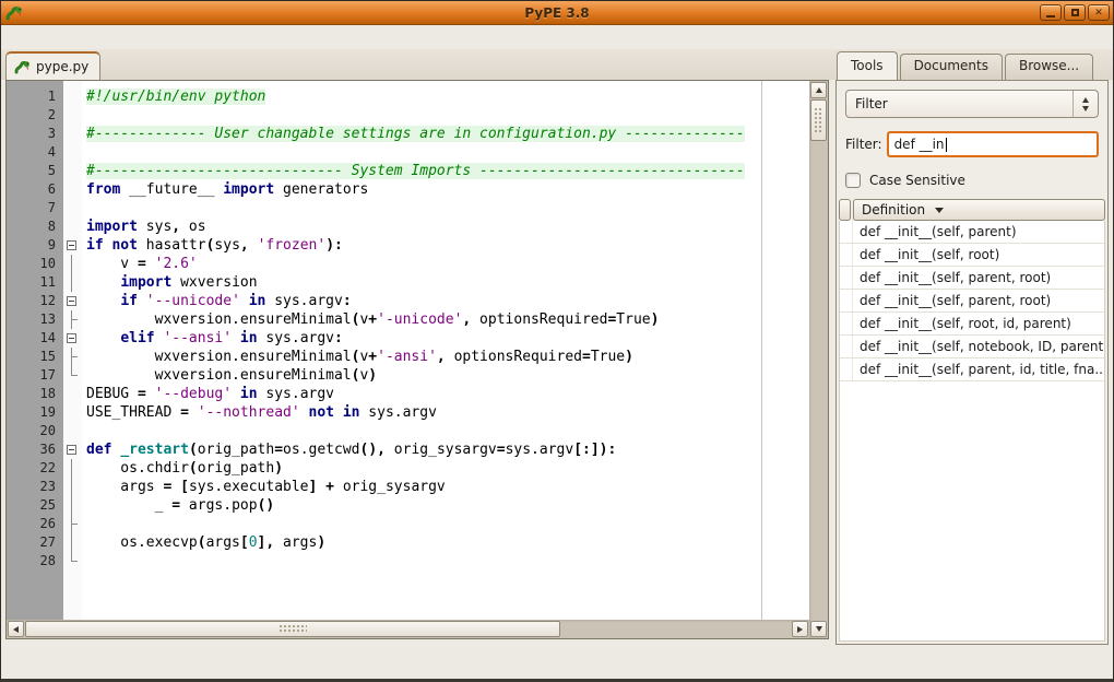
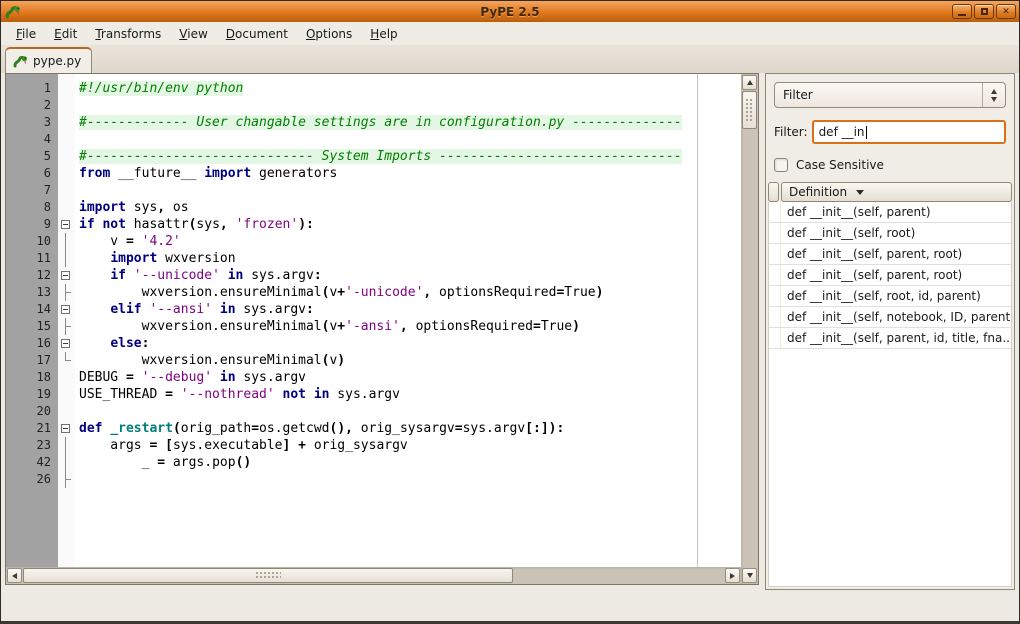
- PyPE 3.8
+ PyPE 2.5
  ✕
+ File
+ Edit
+ Transforms
+ View
+ Document
+ Options
+ Help
  pype.py
- Tools
- Documents
- Browse...
  1
  #!/usr/bin/env python
  2
  3
  #------------- User changable settings are in configuration.py --------------
  4
  5
  #----------------------------- System Imports -------------------------------
  6
  from __future__ import generators
  7
  8
  import sys, os
  9
  if not hasattr(sys, 'frozen'):
  10
- v = '2.6'
+ v = '4.2'
  11
  import wxversion
  12
  if '--unicode' in sys.argv:
  13
  wxversion.ensureMinimal(v+'-unicode', optionsRequired=True)
  14
  elif '--ansi' in sys.argv:
  15
  wxversion.ensureMinimal(v+'-ansi', optionsRequired=True)
+ 16
+ else:
  17
  wxversion.ensureMinimal(v)
  18
  DEBUG = '--debug' in sys.argv
  19
  USE_THREAD = '--nothread' not in sys.argv
  20
- 36
+ 21
  def _restart(orig_path=os.getcwd(), orig_sysargv=sys.argv[:]):
- 22
- os.chdir(orig_path)
  23
  args = [sys.executable] + orig_sysargv
- 25
+ 42
  _ = args.pop()
  26
- 27
- os.execvp(args[0], args)
- 28
  Filter
  Filter:
  def __in
  Case Sensitive
  Definition
  def __init__(self, parent)
  def __init__(self, root)
  def __init__(self, parent, root)
  def __init__(self, parent, root)
  def __init__(self, root, id, parent)
  def __init__(self, notebook, ID, parent
  def __init__(self, parent, id, title, fna..
